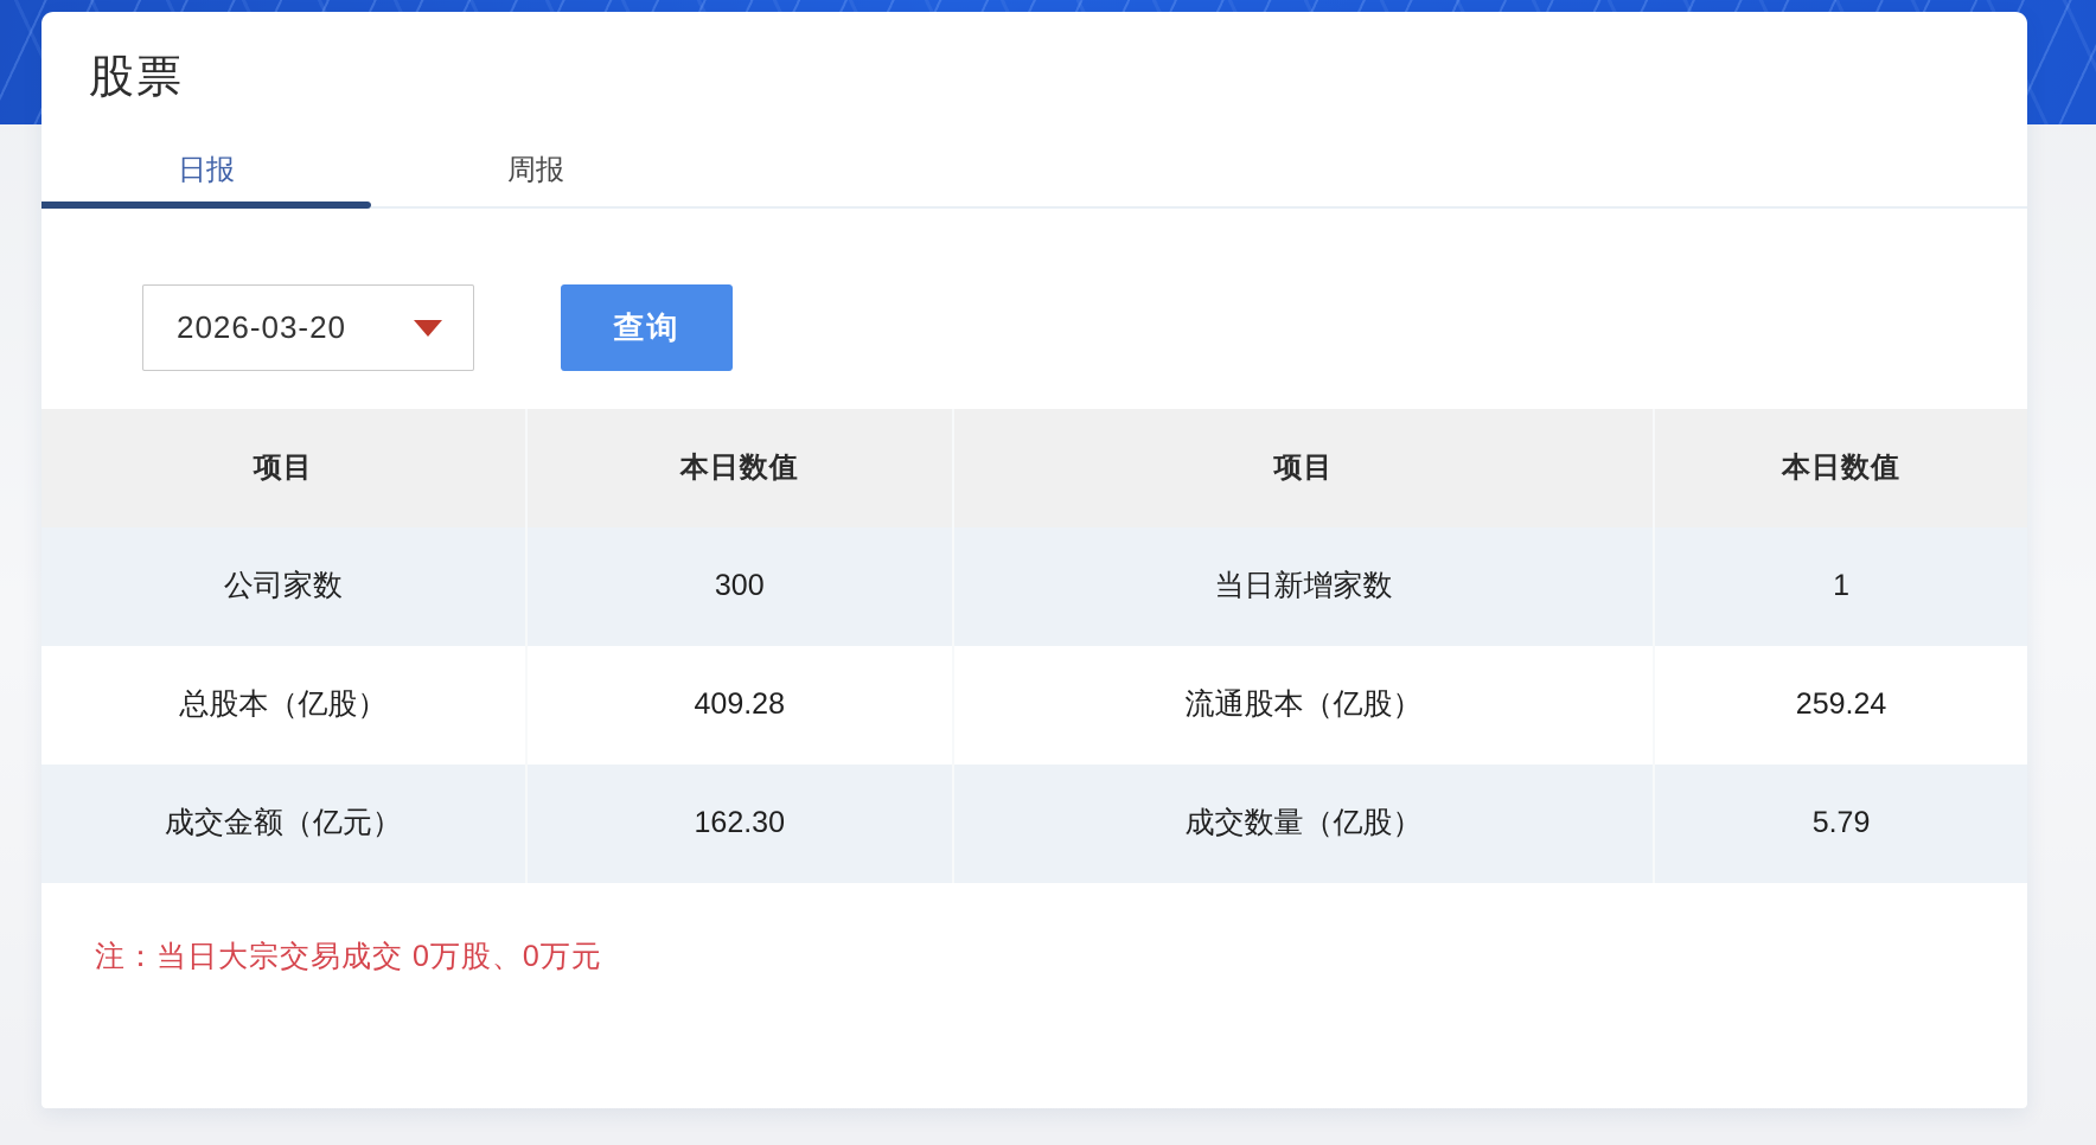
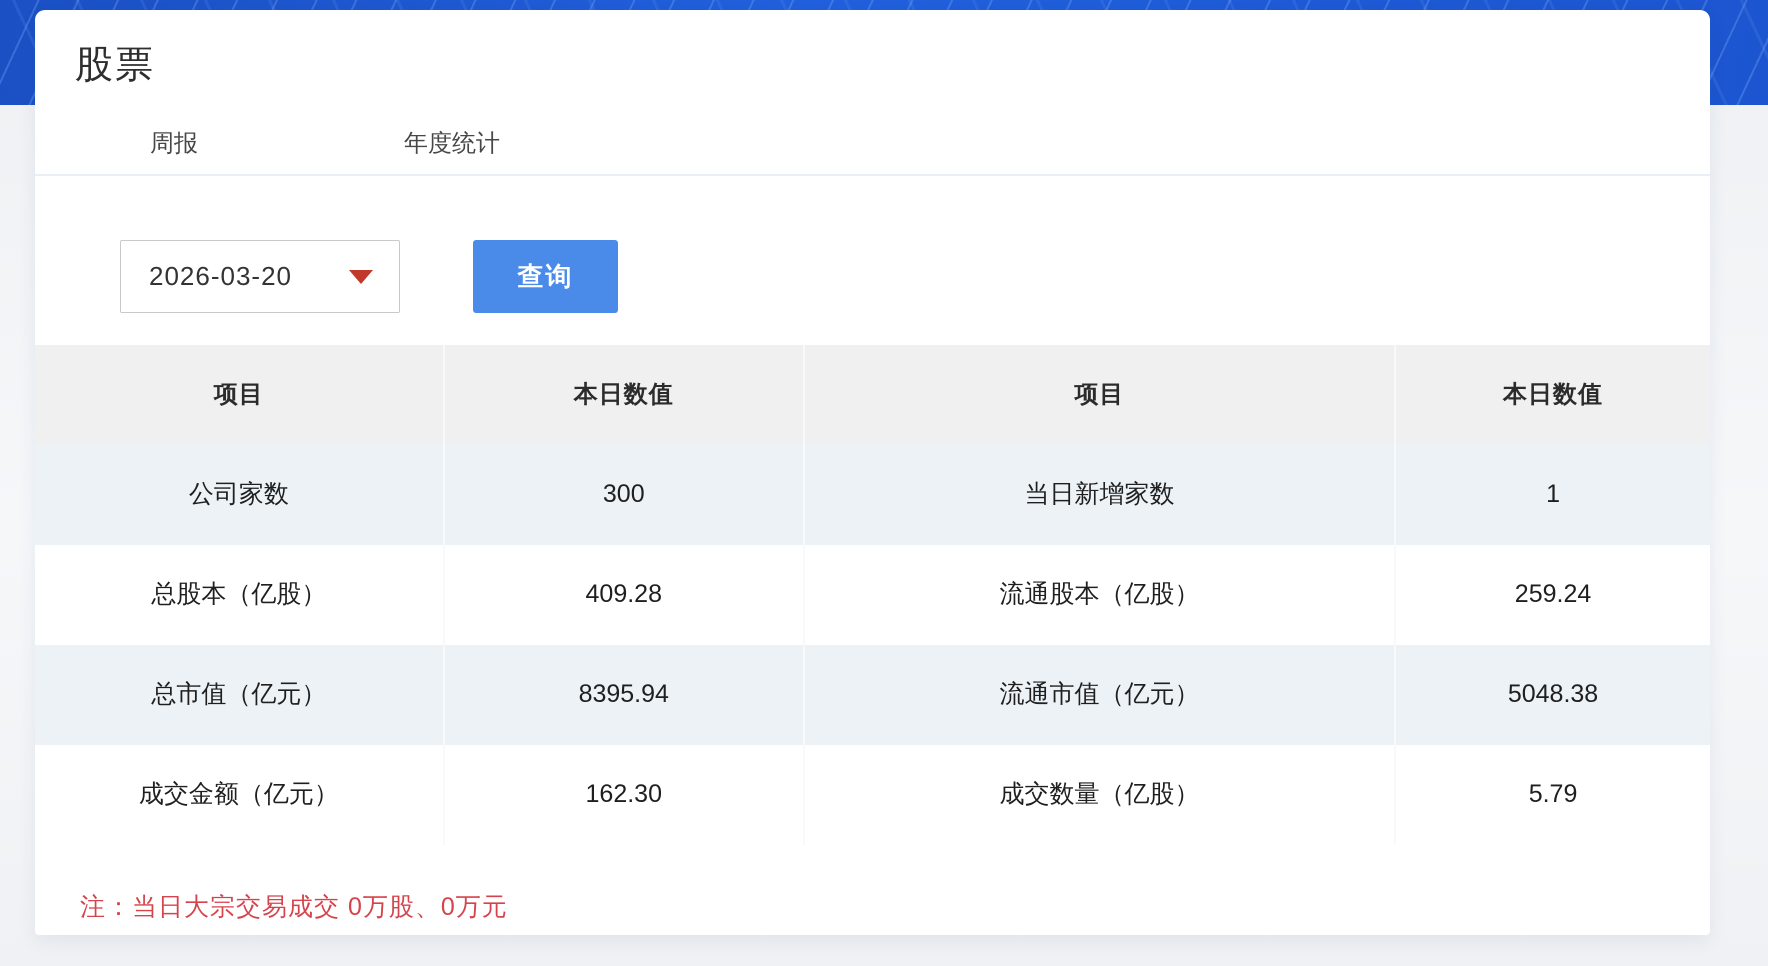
  股票
- 日报
  周报
+ 年度统计
  2026-03-20
  查询
  项目	本日数值	项目	本日数值
  公司家数	300	当日新增家数	1
  总股本（亿股）	409.28	流通股本（亿股）	259.24
+ 总市值（亿元）	8395.94	流通市值（亿元）	5048.38
  成交金额（亿元）	162.30	成交数量（亿股）	5.79
  注：当日大宗交易成交 0万股、0万元
